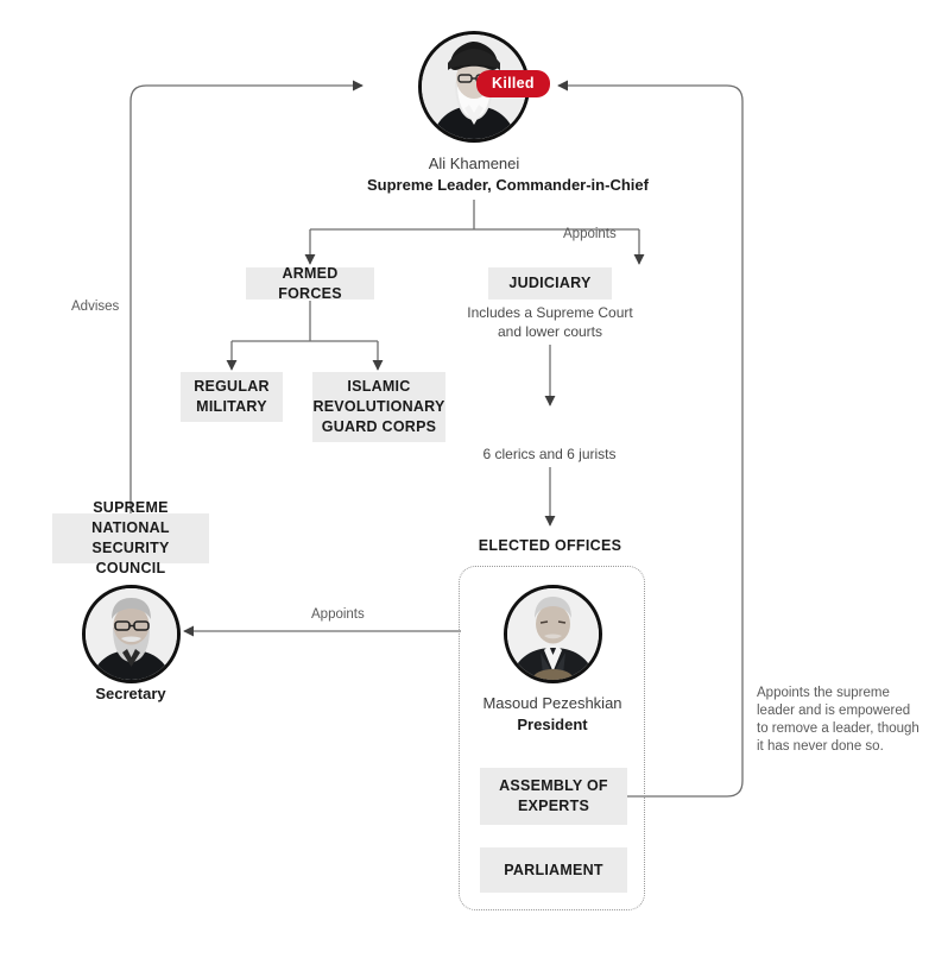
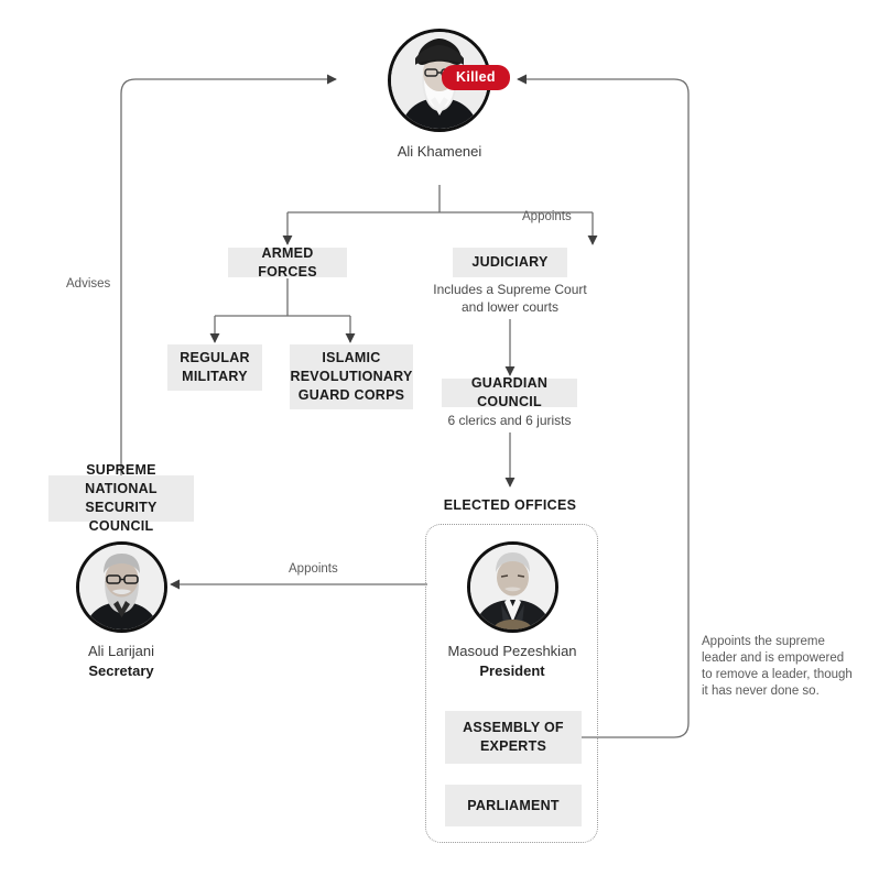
  Ali Khamenei
- Supreme Leader, Commander-in-Chief
  Killed
  ARMED FORCES
  REGULAR
  MILITARY
  ISLAMIC
  REVOLUTIONARY
  GUARD CORPS
  JUDICIARY
  Includes a Supreme Court
  and lower courts
  Appoints
+ GUARDIAN COUNCIL
  6 clerics and 6 jurists
  SUPREME NATIONAL
  SECURITY COUNCIL
  Advises
+ Ali Larijani
  Secretary
  Appoints
  ELECTED OFFICES
  Masoud Pezeshkian
  President
  ASSEMBLY OF
  EXPERTS
  PARLIAMENT
  Appoints the supreme
  leader and is empowered
  to remove a leader, though
  it has never done so.
